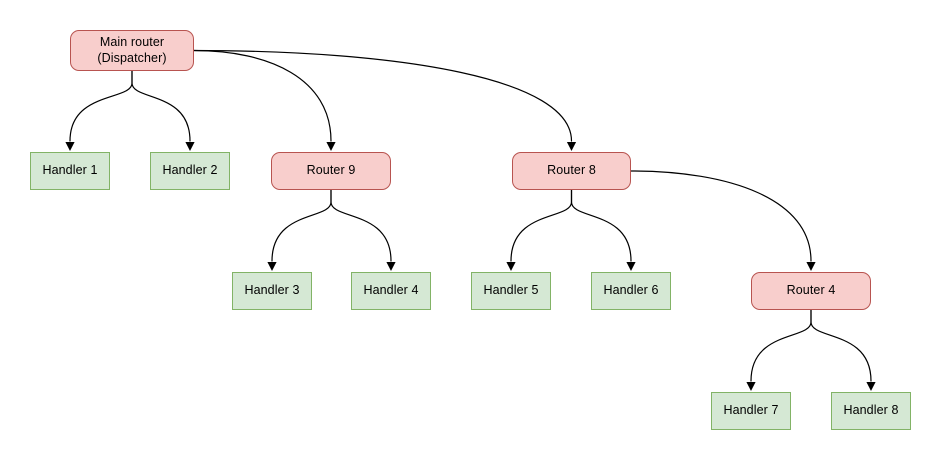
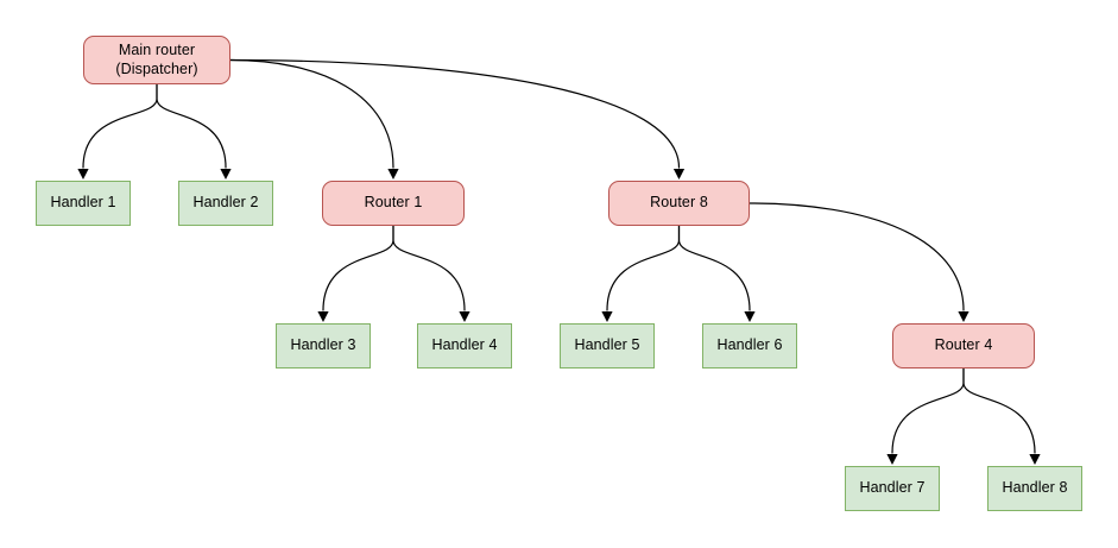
  Main router
  (Dispatcher)
  Handler 1
  Handler 2
- Router 9
+ Router 1
  Router 8
  Handler 3
  Handler 4
  Handler 5
  Handler 6
  Router 4
  Handler 7
  Handler 8
